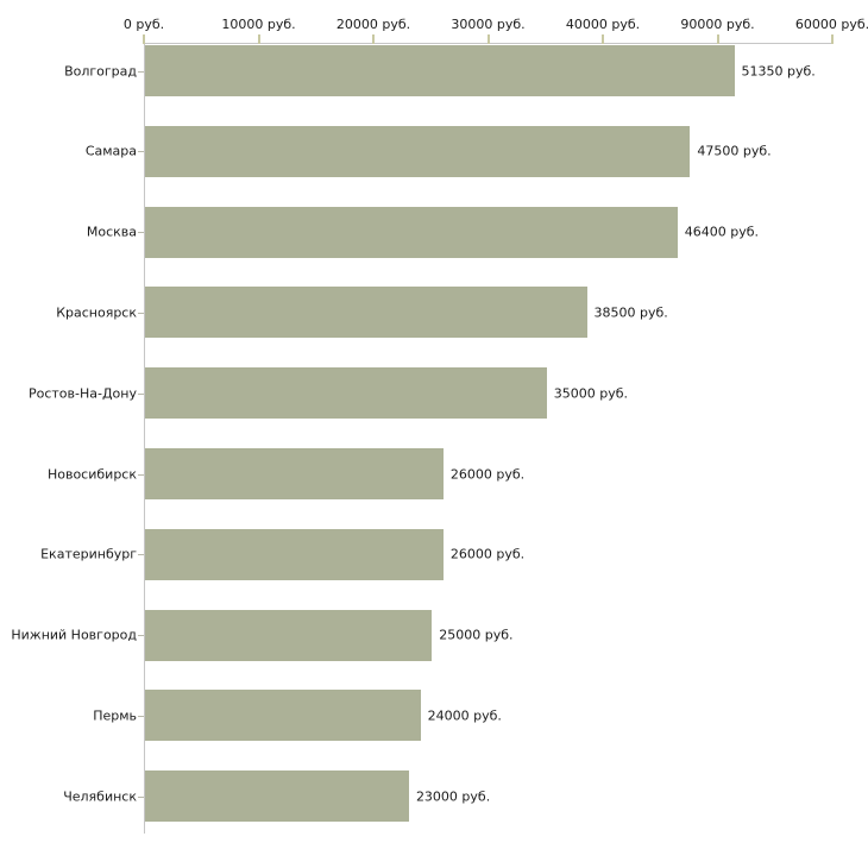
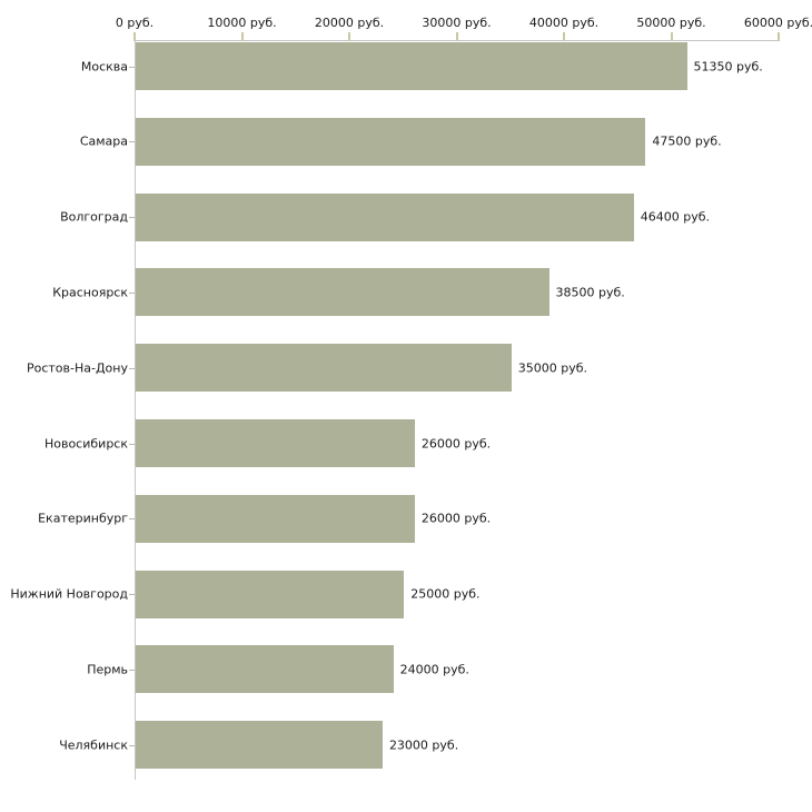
  0 руб.
  10000 руб.
  20000 руб.
  30000 руб.
  40000 руб.
- 90000 руб.
+ 50000 руб.
  60000 руб.
- Волгоград
+ Москва
  51350 руб.
  Самара
  47500 руб.
- Москва
+ Волгоград
  46400 руб.
  Красноярск
  38500 руб.
  Ростов-На-Дону
  35000 руб.
  Новосибирск
  26000 руб.
  Екатеринбург
  26000 руб.
  Нижний Новгород
  25000 руб.
  Пермь
  24000 руб.
  Челябинск
  23000 руб.
